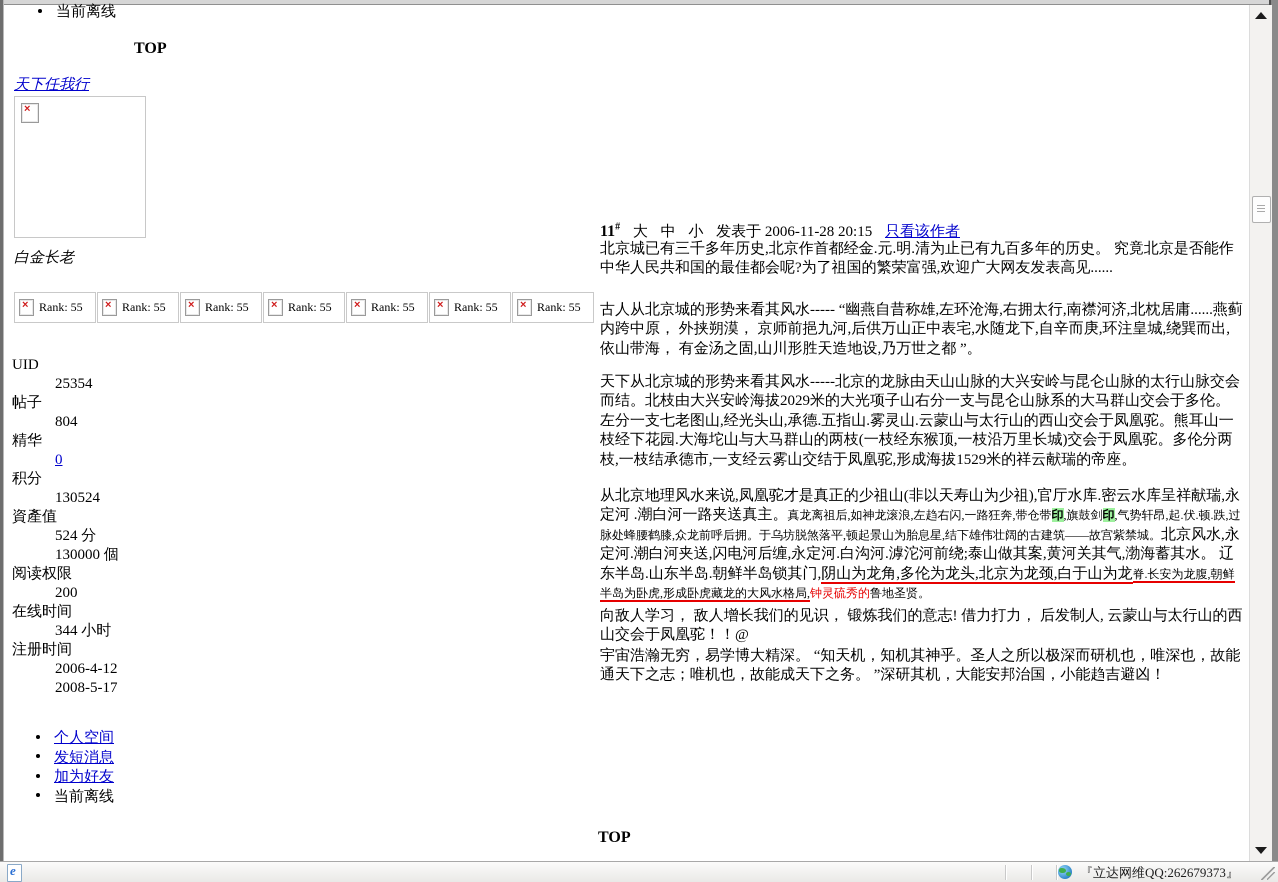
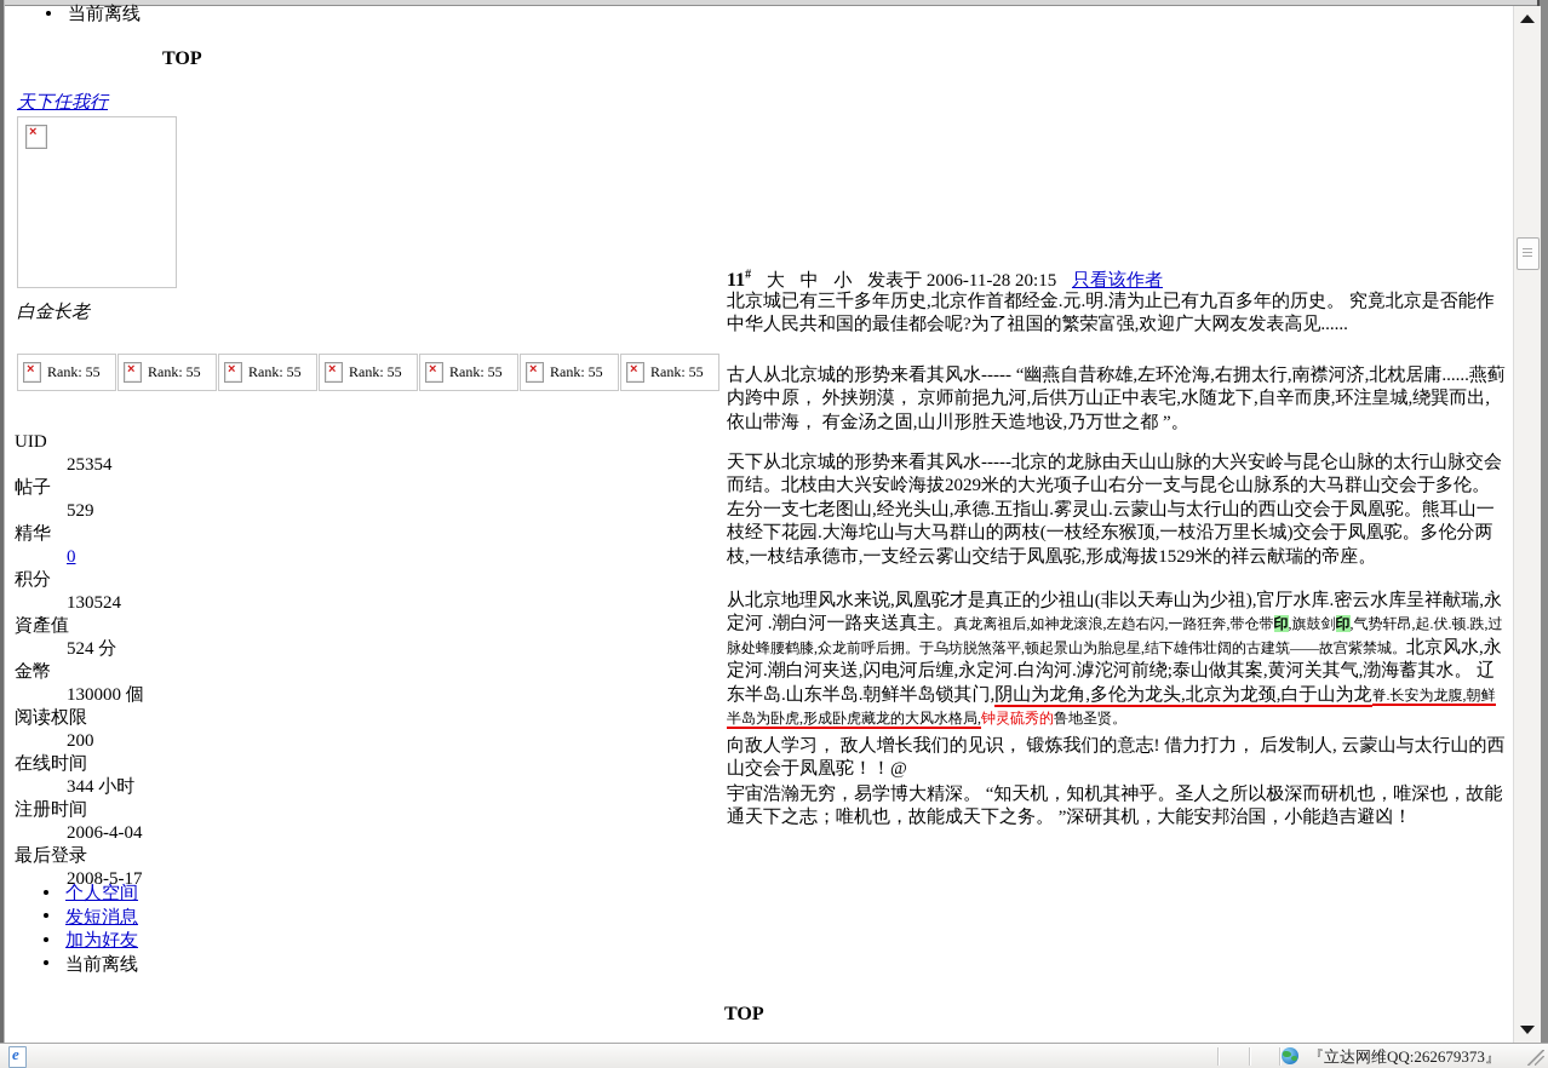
  当前离线
  TOP
  天下任我行
  白金长老
  Rank: 55
  Rank: 55
  Rank: 55
  Rank: 55
  Rank: 55
  Rank: 55
  Rank: 55
  UID
  25354
  帖子
- 804
+ 529
  精华
  0
  积分
  130524
  資產值
  524 分
+ 金幣
  130000 個
  阅读权限
  200
  在线时间
  344 小时
  注册时间
- 2006-4-12
+ 2006-4-04
+ 最后登录
  2008-5-17
  个人空间
  发短消息
  加为好友
  当前离线
  11# 大 中 小 发表于 2006-11-28 20:15 只看该作者
  北京城已有三千多年历史,北京作首都经金.元.明.清为止已有九百多年的历史。 究竟北京是否能作中华人民共和国的最佳都会呢?为了祖国的繁荣富强,欢迎广大网友发表高见......
  古人从北京城的形势来看其风水----- “幽燕自昔称雄,左环沧海,右拥太行,南襟河济,北枕居庸......燕蓟内跨中原， 外挟朔漠， 京师前挹九河,后供万山正中表宅,水随龙下,自辛而庚,环注皇城,绕巽而出,依山带海， 有金汤之固,山川形胜天造地设,乃万世之都 ”。
  天下从北京城的形势来看其风水-----北京的龙脉由天山山脉的大兴安岭与昆仑山脉的太行山脉交会而结。北枝由大兴安岭海拔2029米的大光项子山右分一支与昆仑山脉系的大马群山交会于多伦。左分一支七老图山,经光头山,承德.五指山.雾灵山.云蒙山与太行山的西山交会于凤凰驼。熊耳山一枝经下花园.大海坨山与大马群山的两枝(一枝经东猴顶,一枝沿万里长城)交会于凤凰驼。多伦分两枝,一枝结承德市,一支经云雾山交结于凤凰驼,形成海拔1529米的祥云献瑞的帝座。
  从北京地理风水来说,凤凰驼才是真正的少祖山(非以天寿山为少祖),官厅水库.密云水库呈祥献瑞,永定河 .潮白河一路夹送真主。真龙离祖后,如神龙滚浪,左趋右闪,一路狂奔,带仓带印,旗鼓剑印,气势轩昂,起.伏.顿.跌,过脉处蜂腰鹤膝,众龙前呼后拥。于乌坊脱煞落平,顿起景山为胎息星,结下雄伟壮阔的古建筑——故宫紫禁城。北京风水,永定河.潮白河夹送,闪电河后缠,永定河.白沟河.滹沱河前绕;泰山做其案,黄河关其气,渤海蓄其水。 辽东半岛.山东半岛.朝鲜半岛锁其门,阴山为龙角,多伦为龙头,北京为龙颈,白于山为龙脊.长安为龙腹,朝鲜半岛为卧虎,形成卧虎藏龙的大风水格局,钟灵硫秀的鲁地圣贤。
  向敌人学习， 敌人增长我们的见识， 锻炼我们的意志! 借力打力， 后发制人, 云蒙山与太行山的西山交会于凤凰驼！！@
  宇宙浩瀚无穷，易学博大精深。 “知天机，知机其神乎。圣人之所以极深而研机也，唯深也，故能通天下之志；唯机也，故能成天下之务。 ”深研其机，大能安邦治国，小能趋吉避凶！
  TOP
  『立达网维QQ:262679373』
